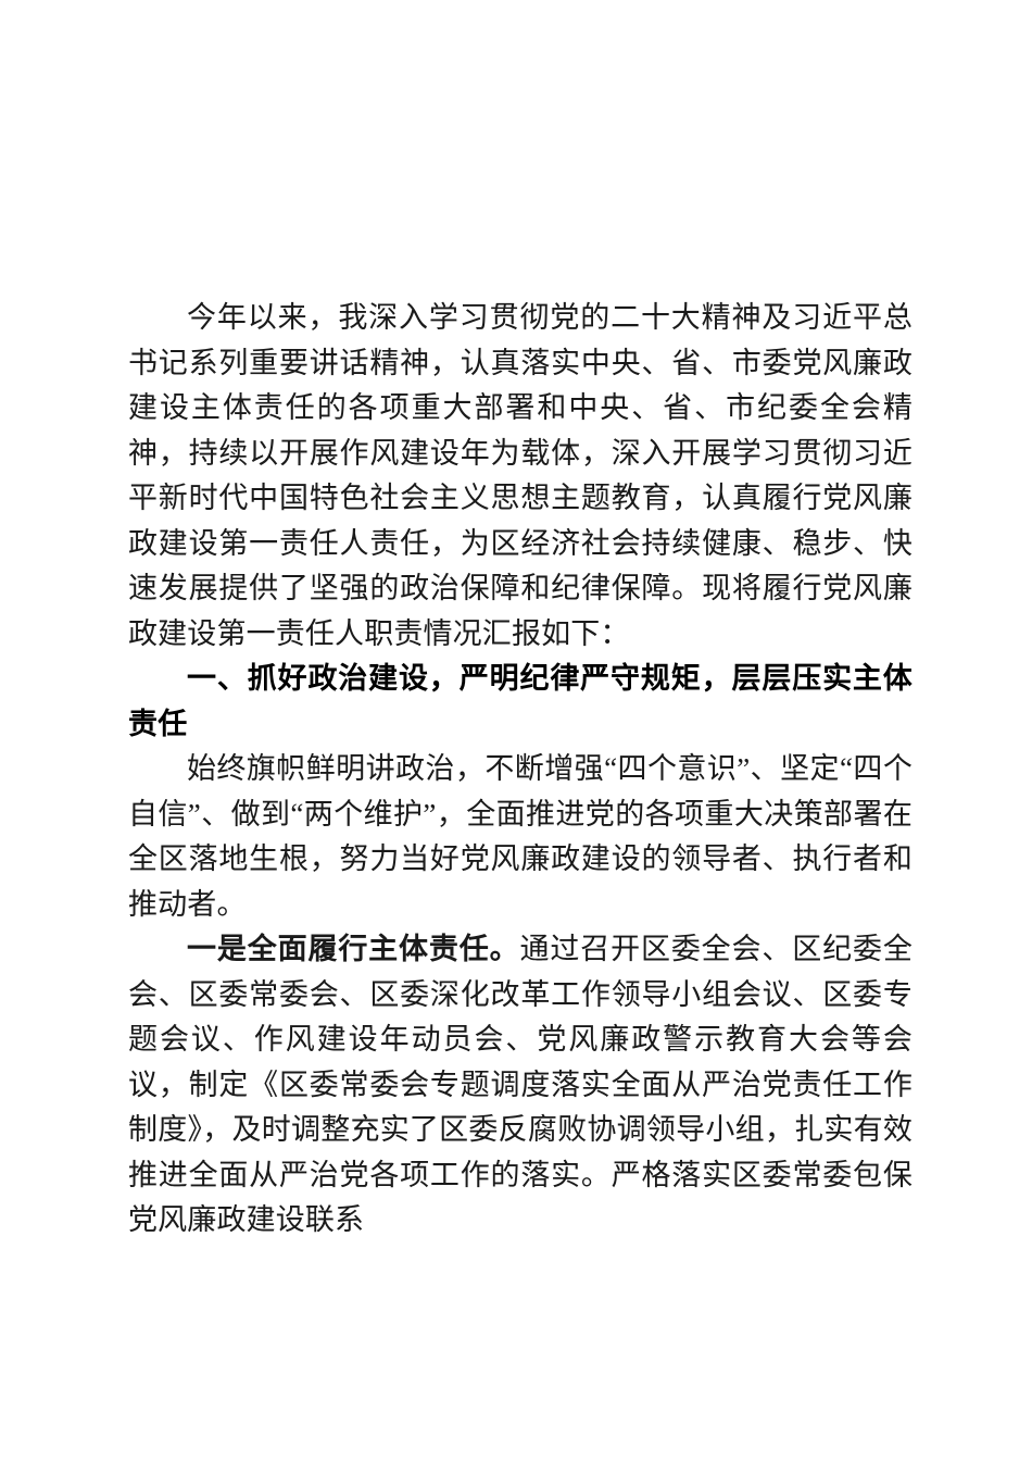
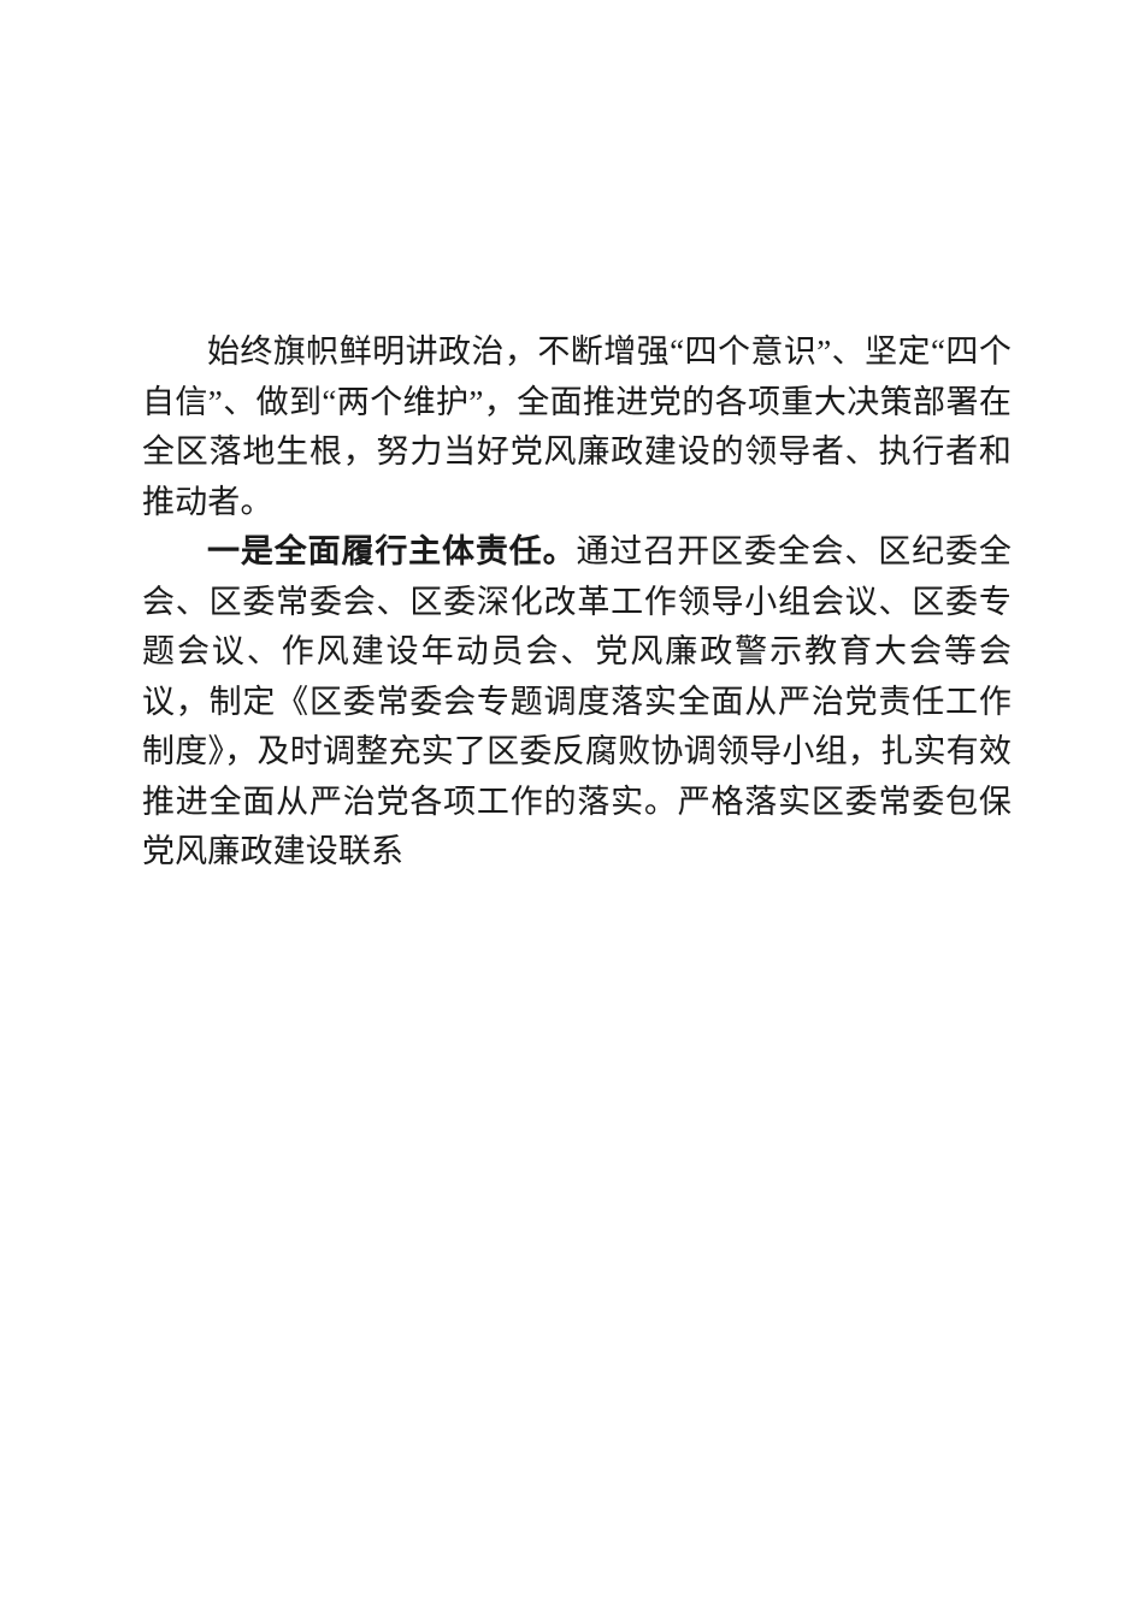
- 今年以来，我深入学习贯彻党的二十大精神及习近平总书记系列重要讲话精神，认真落实中央、省、市委党风廉政建设主体责任的各项重大部署和中央、省、市纪委全会精神，持续以开展作风建设年为载体，深入开展学习贯彻习近平新时代中国特色社会主义思想主题教育，认真履行党风廉政建设第一责任人责任，为区经济社会持续健康、稳步、快速发展提供了坚强的政治保障和纪律保障。现将履行党风廉政建设第一责任人职责情况汇报如下：
- 一、抓好政治建设，严明纪律严守规矩，层层压实主体责任
  始终旗帜鲜明讲政治，不断增强“四个意识”、坚定“四个自信”、做到“两个维护”，全面推进党的各项重大决策部署在全区落地生根，努力当好党风廉政建设的领导者、执行者和推动者。
  一是全面履行主体责任。通过召开区委全会、区纪委全会、区委常委会、区委深化改革工作领导小组会议、区委专题会议、作风建设年动员会、党风廉政警示教育大会等会议，制定《区委常委会专题调度落实全面从严治党责任工作制度》，及时调整充实了区委反腐败协调领导小组，扎实有效推进全面从严治党各项工作的落实。严格落实区委常委包保党风廉政建设联系
